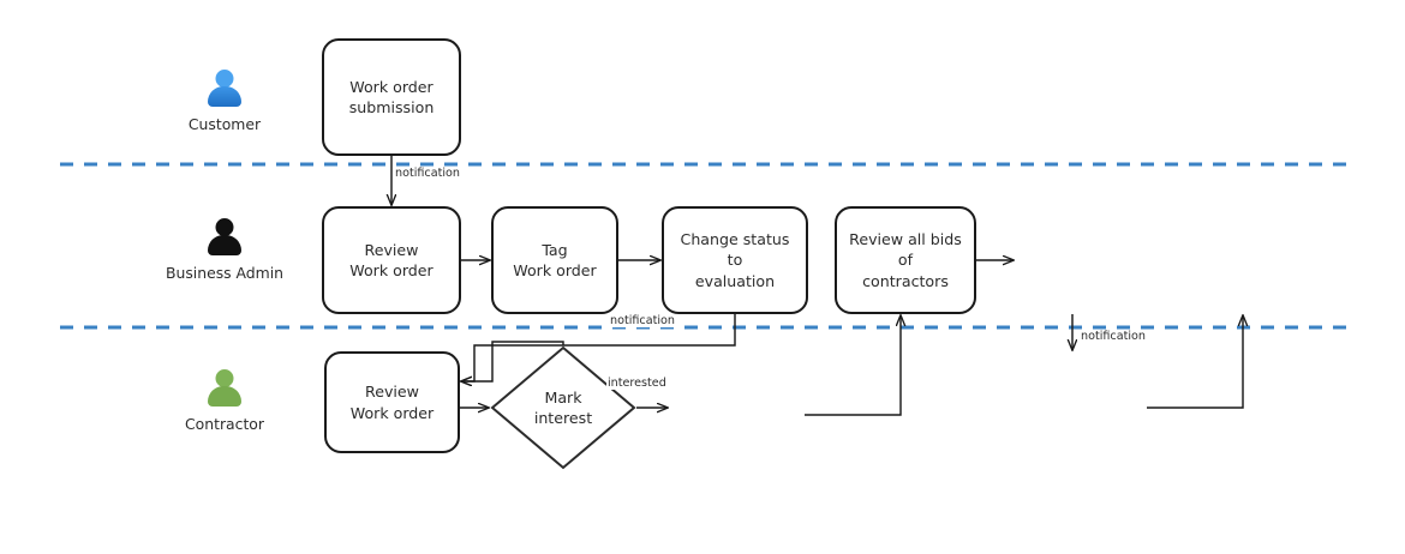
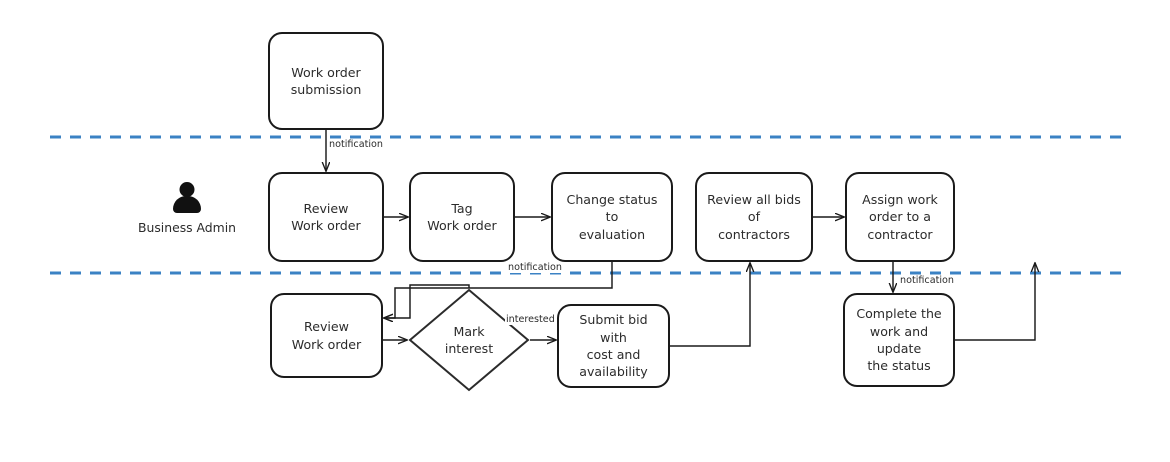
- Customer
  Business Admin
- Contractor
  Work order
  submission
  Review
  Work order
  Tag
  Work order
  Change status to
  evaluation
  Review all bids of
  contractors
+ Assign work
+ order to a
+ contractor
  Review
  Work order
  Mark
  interest
+ Submit bid with
+ cost and
+ availability
+ Complete the
+ work and update
+ the status
  notification
  notification
  notification
  interested
